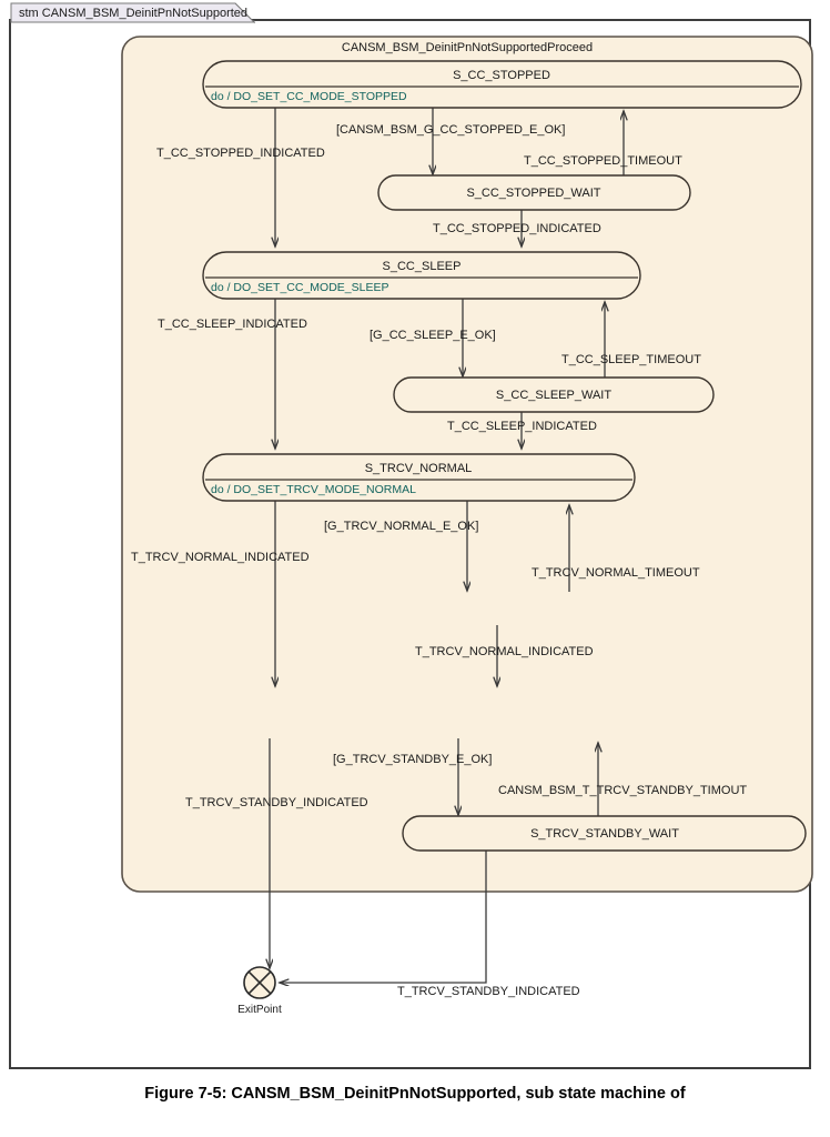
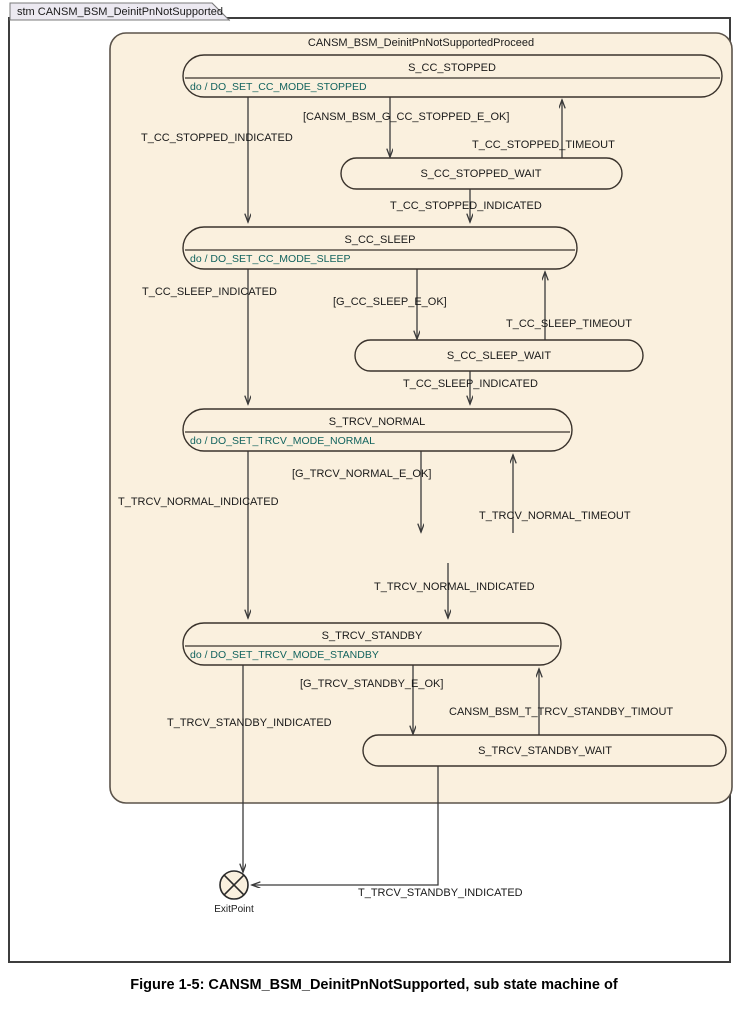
  stm CANSM_BSM_DeinitPnNotSupported
  CANSM_BSM_DeinitPnNotSupportedProceed
  T_CC_STOPPED_INDICATED
  [CANSM_BSM_G_CC_STOPPED_E_OK]
  T_CC_STOPPED_TIMEOUT
  T_CC_STOPPED_INDICATED
  T_CC_SLEEP_INDICATED
  [G_CC_SLEEP_E_OK]
  T_CC_SLEEP_TIMEOUT
  T_CC_SLEEP_INDICATED
  T_TRCV_NORMAL_INDICATED
  [G_TRCV_NORMAL_E_OK]
  T_TRCV_NORMAL_TIMEOUT
  T_TRCV_NORMAL_INDICATED
  T_TRCV_STANDBY_INDICATED
  [G_TRCV_STANDBY_E_OK]
  CANSM_BSM_T_TRCV_STANDBY_TIMOUT
  T_TRCV_STANDBY_INDICATED
  S_CC_STOPPED
  do / DO_SET_CC_MODE_STOPPED
  S_CC_STOPPED_WAIT
  S_CC_SLEEP
  do / DO_SET_CC_MODE_SLEEP
  S_CC_SLEEP_WAIT
  S_TRCV_NORMAL
  do / DO_SET_TRCV_MODE_NORMAL
+ S_TRCV_STANDBY
+ do / DO_SET_TRCV_MODE_STANDBY
  S_TRCV_STANDBY_WAIT
  ExitPoint
- Figure 7-5: CANSM_BSM_DeinitPnNotSupported, sub state machine of
+ Figure 1-5: CANSM_BSM_DeinitPnNotSupported, sub state machine of
